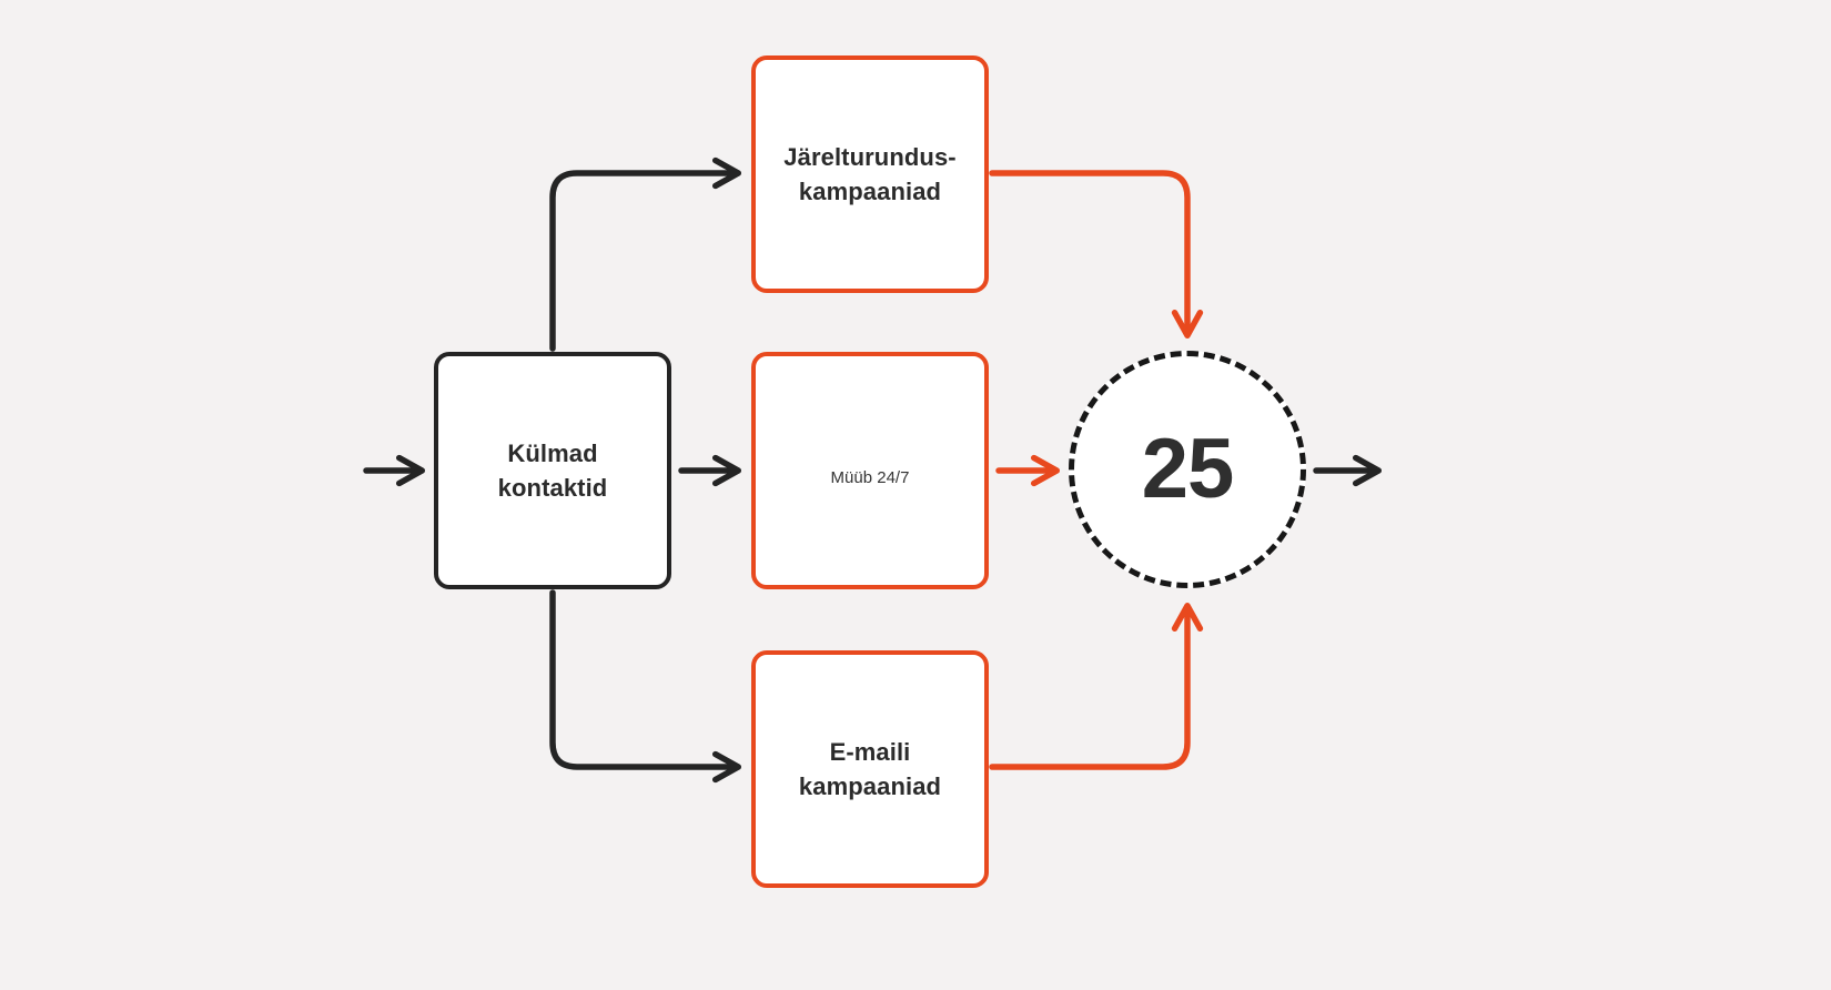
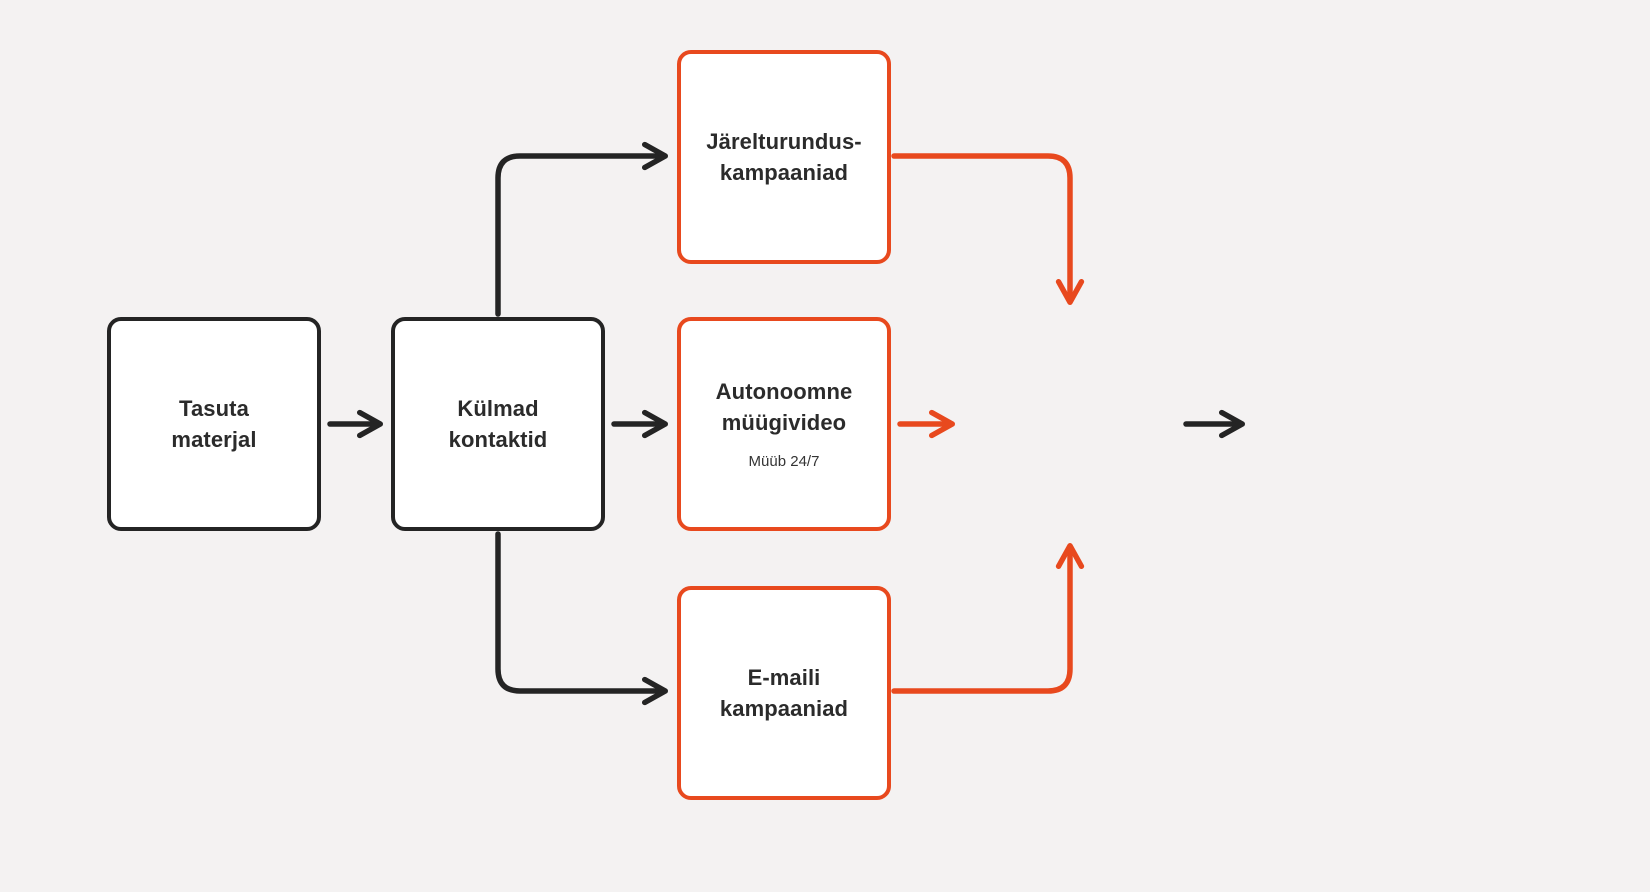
+ Tasuta
+ materjal
  Külmad
  kontaktid
  Järelturundus-
  kampaaniad
+ Autonoomne
+ müügivideo
  Müüb 24/7
  E-maili
  kampaaniad
- 25
